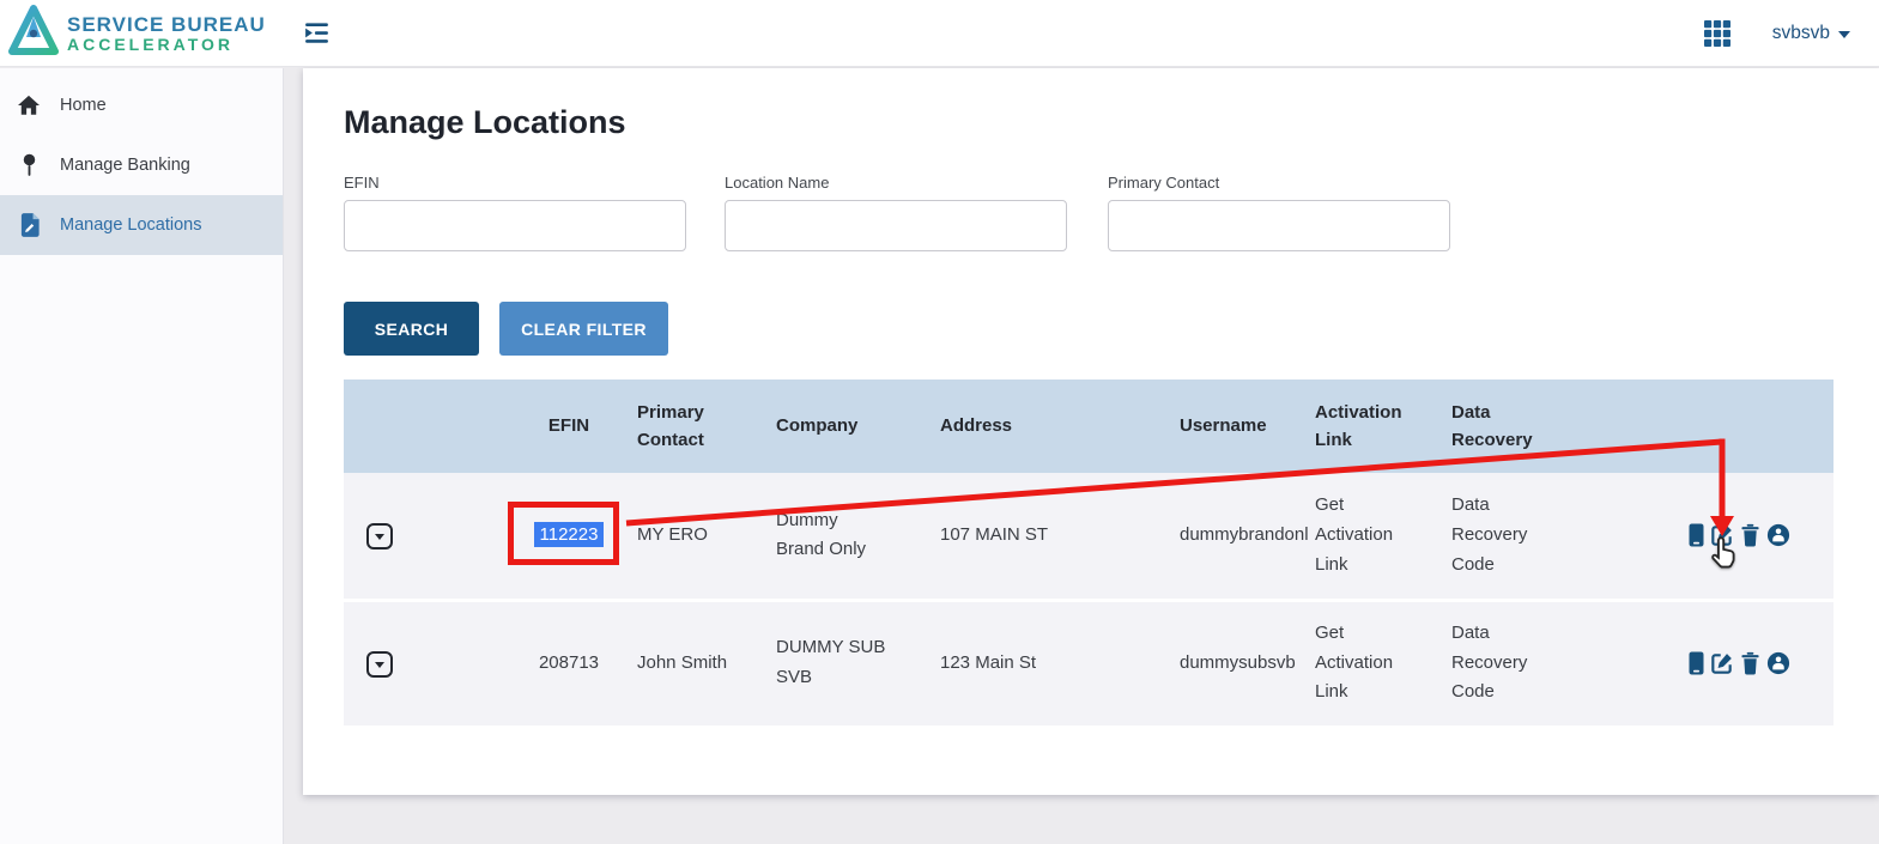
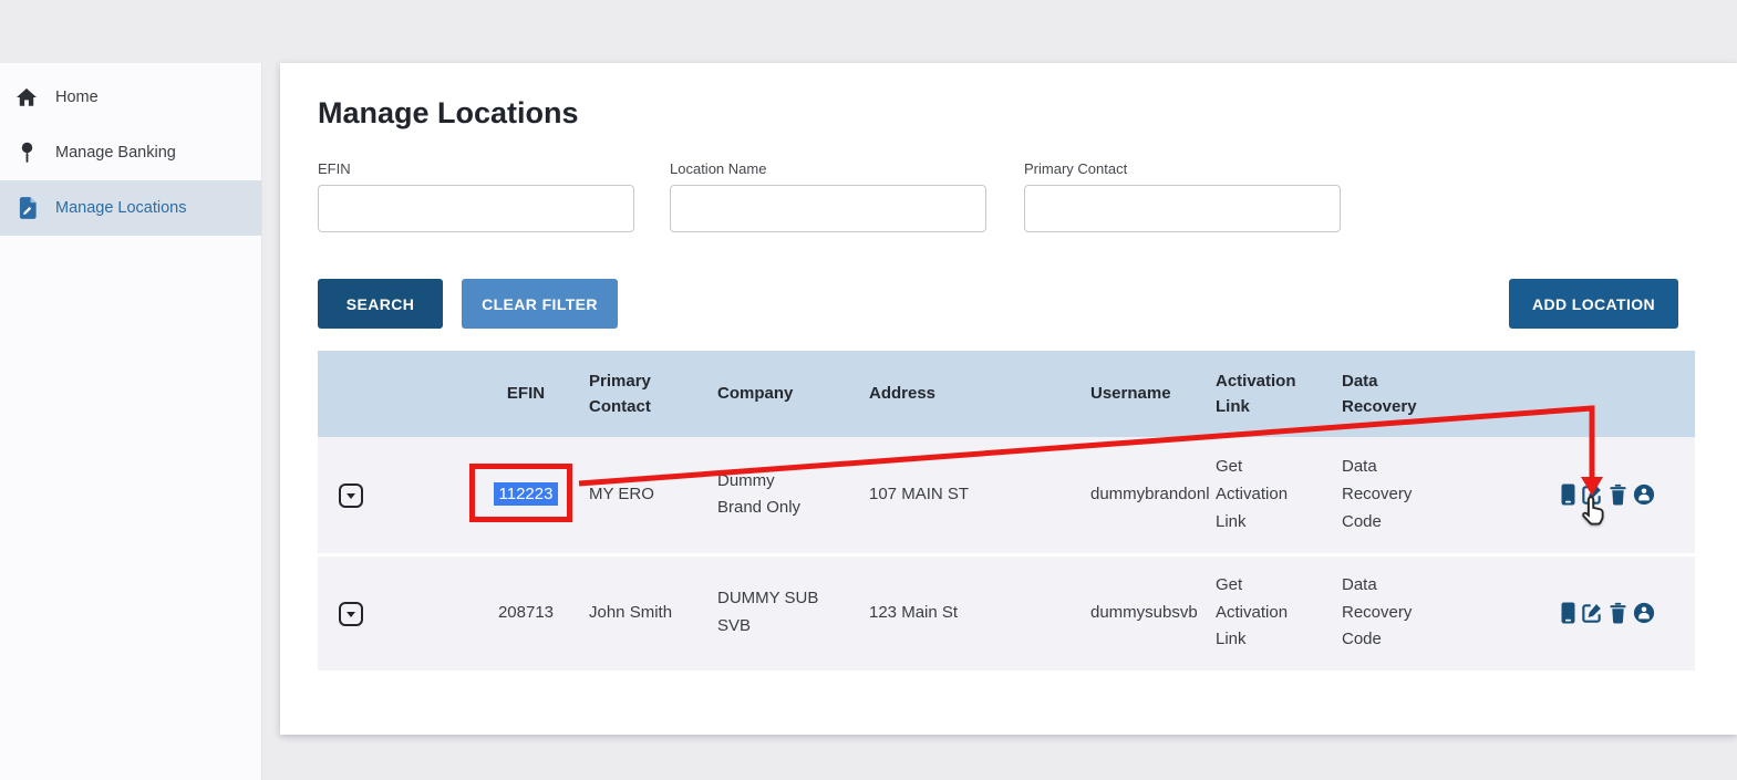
- SERVICE BUREAU
- ACCELERATOR
- svbsvb
  Home
  Manage Banking
  Manage Locations
  Manage Locations
  EFIN
  Location Name
  Primary Contact
  SEARCH
  CLEAR FILTER
+ ADD LOCATION
  	EFIN	Primary Contact	Company	Address	Username	Activation Link	Data Recovery
  	112223	MY ERO	Dummy Brand Only	107 MAIN ST	dummybrandonl	Get Activation Link	Data Recovery Code
  	208713	John Smith	DUMMY SUB SVB	123 Main St	dummysubsvb	Get Activation Link	Data Recovery Code
